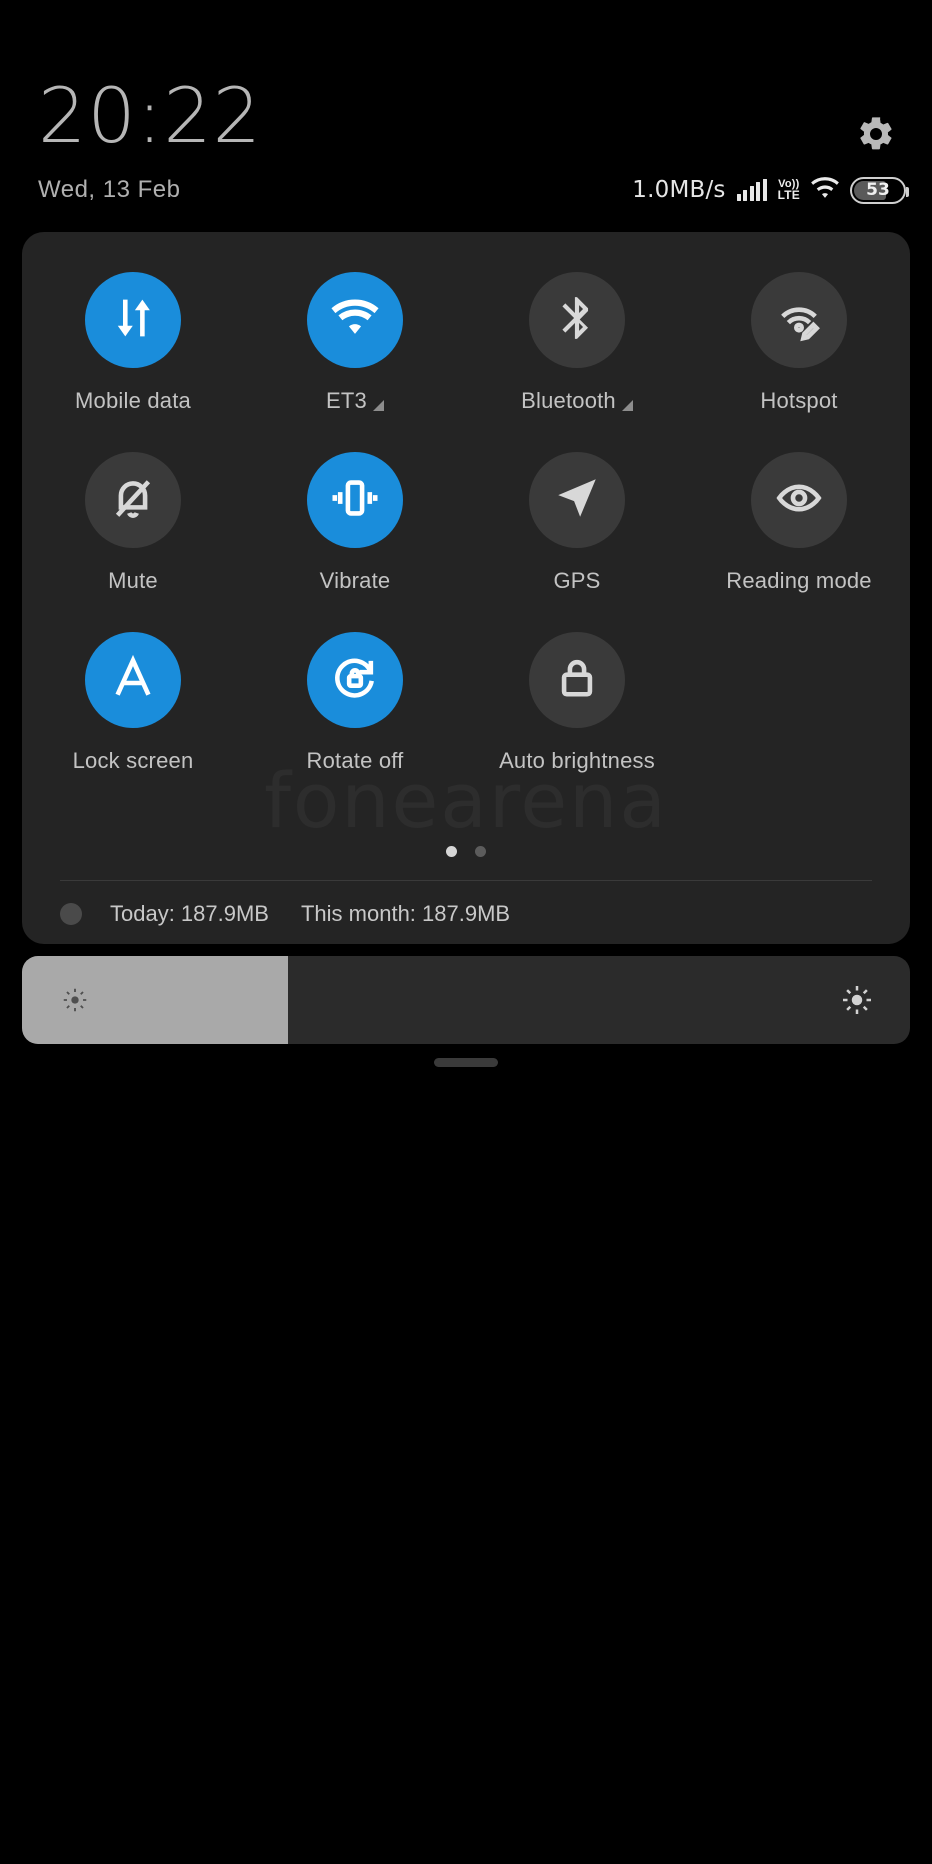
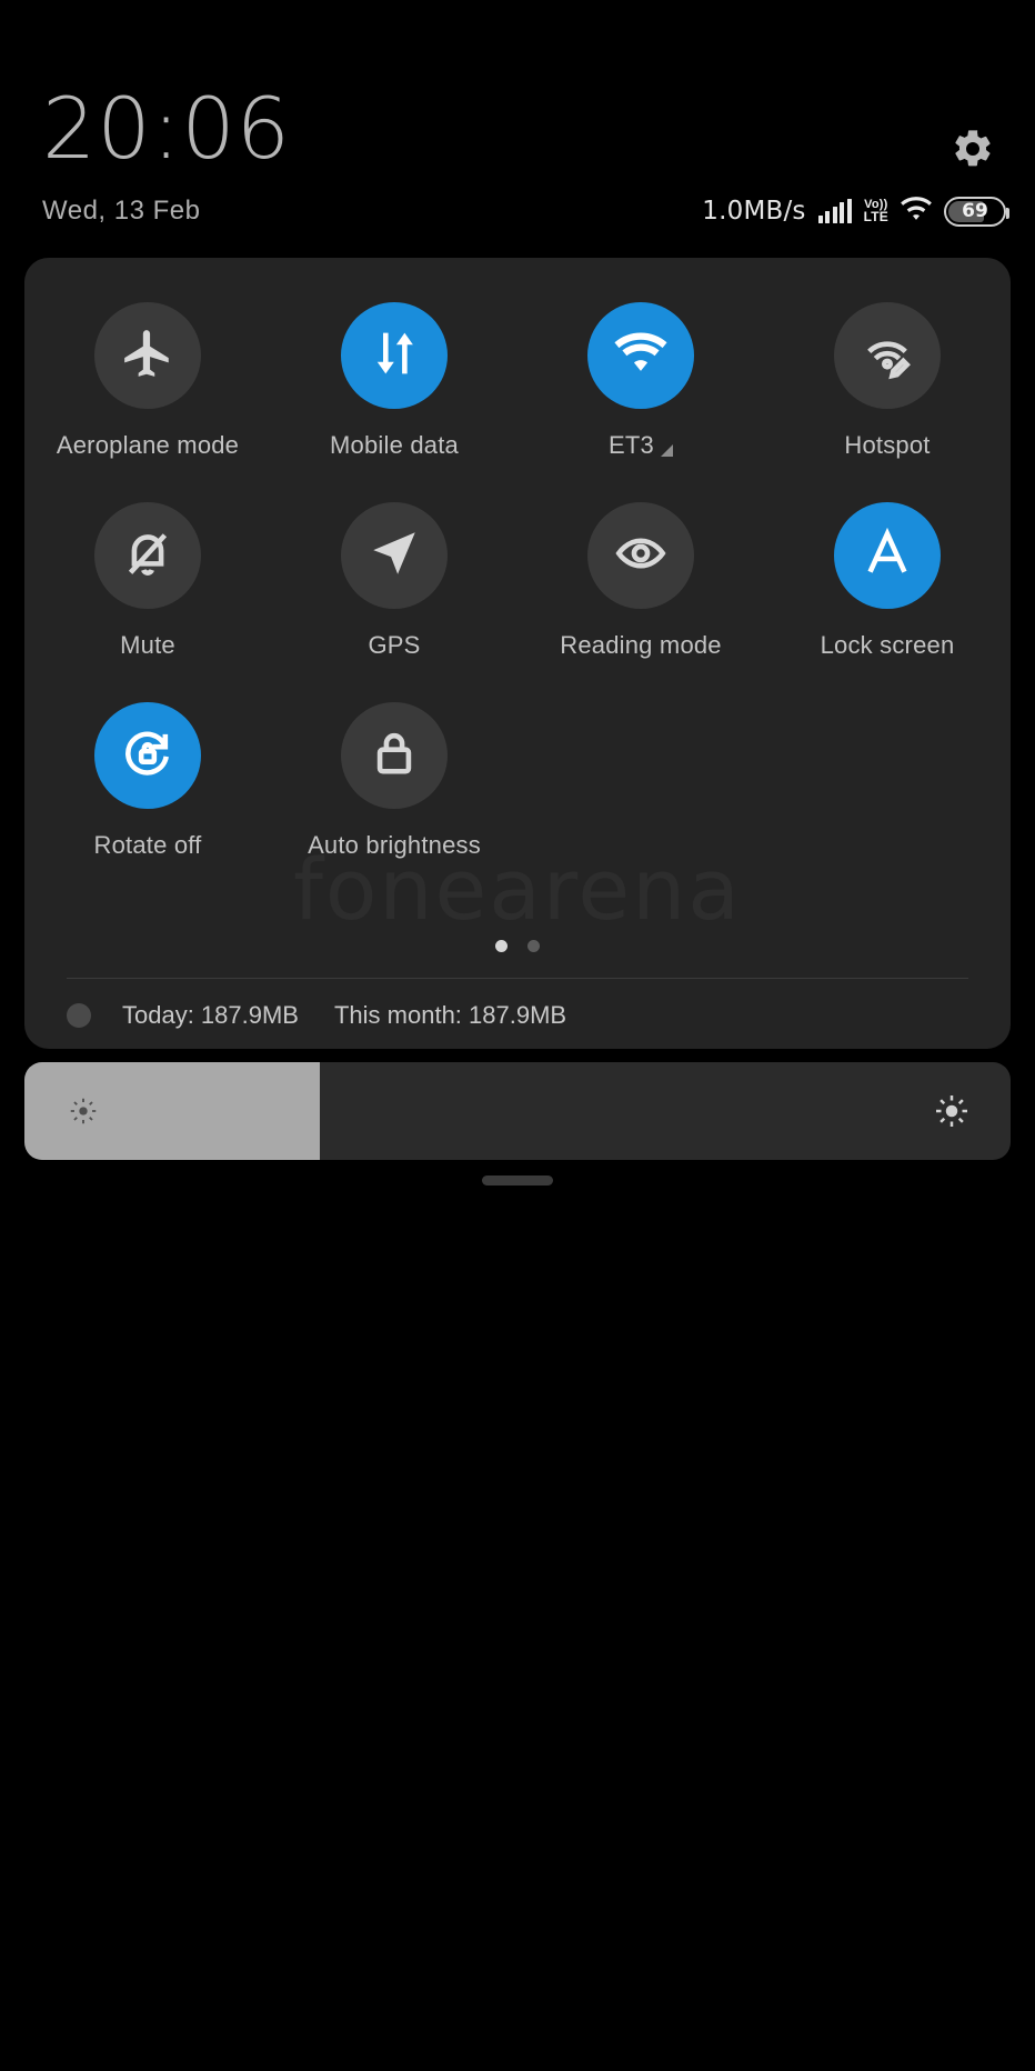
- 20:22
+ 20:06
  Wed, 13 Feb
  1.0MB/s
  Vo))
  LTE
- 53
+ 69
  fonearena
+ Aeroplane mode
  Mobile data
  ET3
- Bluetooth
  Hotspot
  Mute
- Vibrate
  GPS
  Reading mode
  Lock screen
  Rotate off
  Auto brightness
  Today: 187.9MB
  This month: 187.9MB
